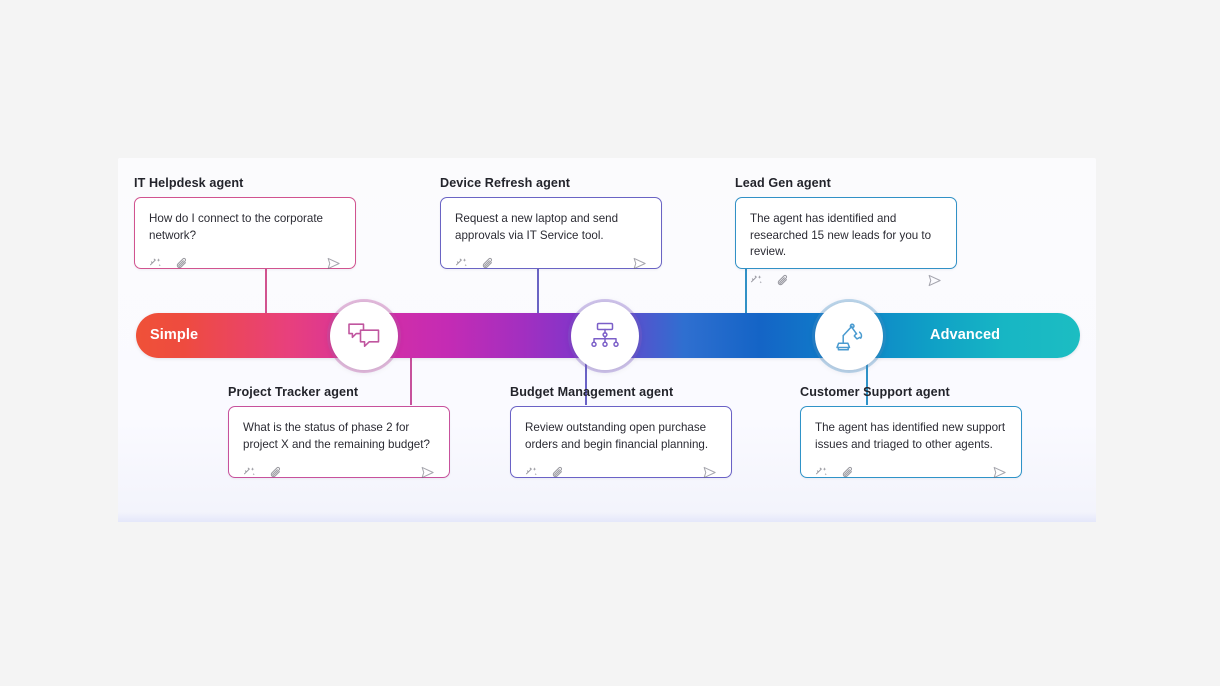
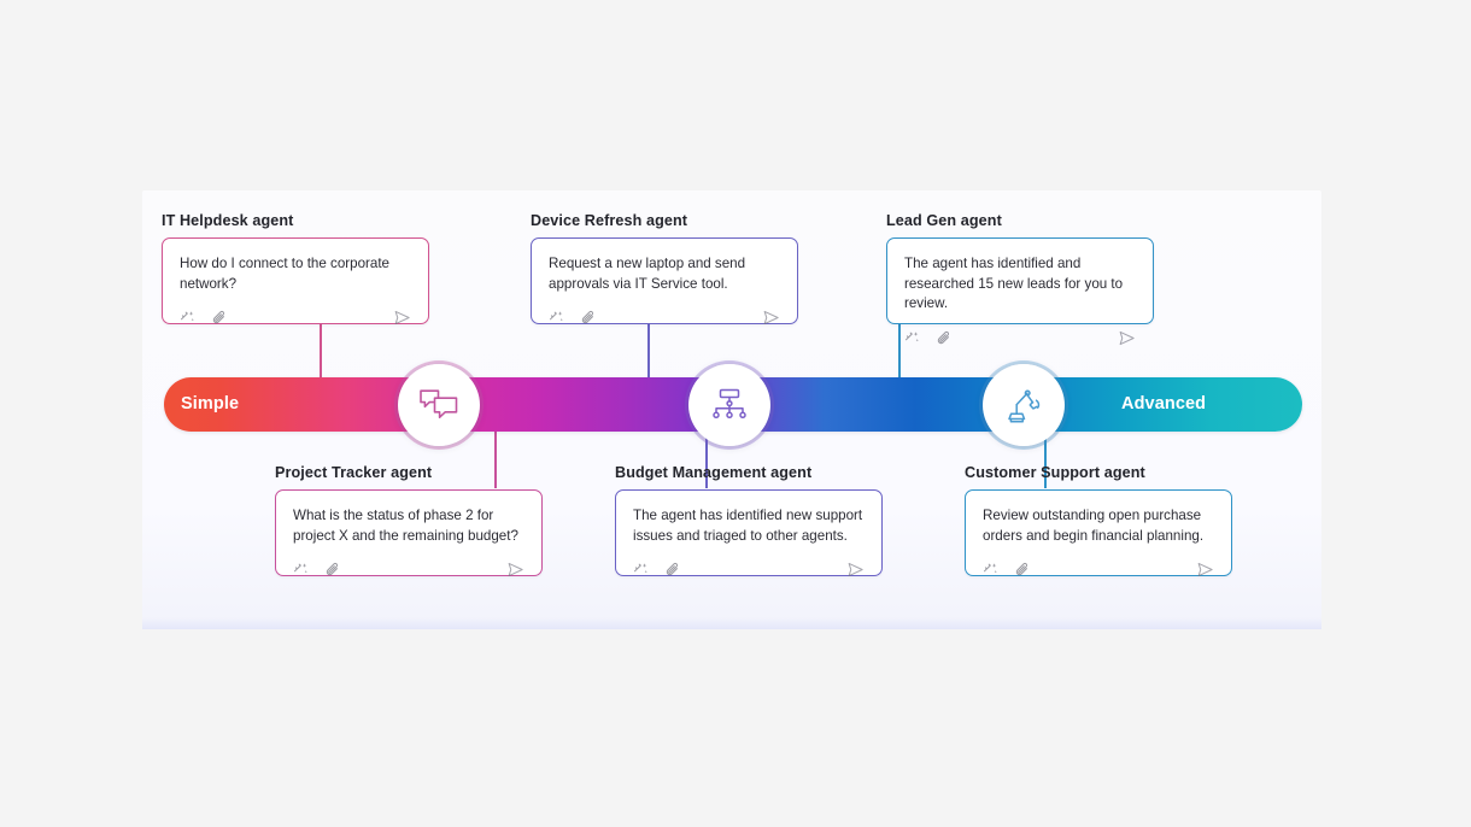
  Simple
  Advanced
  IT Helpdesk agent
  How do I connect to the corporate network?
  Device Refresh agent
  Request a new laptop and send approvals via IT Service tool.
  Lead Gen agent
  The agent has identified and researched 15 new leads for you to review.
  Project Tracker agent
  What is the status of phase 2 for project X and the remaining budget?
  Budget Management agent
- Review outstanding open purchase orders and begin financial planning.
+ The agent has identified new support issues and triaged to other agents.
  Customer Support agent
- The agent has identified new support issues and triaged to other agents.
+ Review outstanding open purchase orders and begin financial planning.
